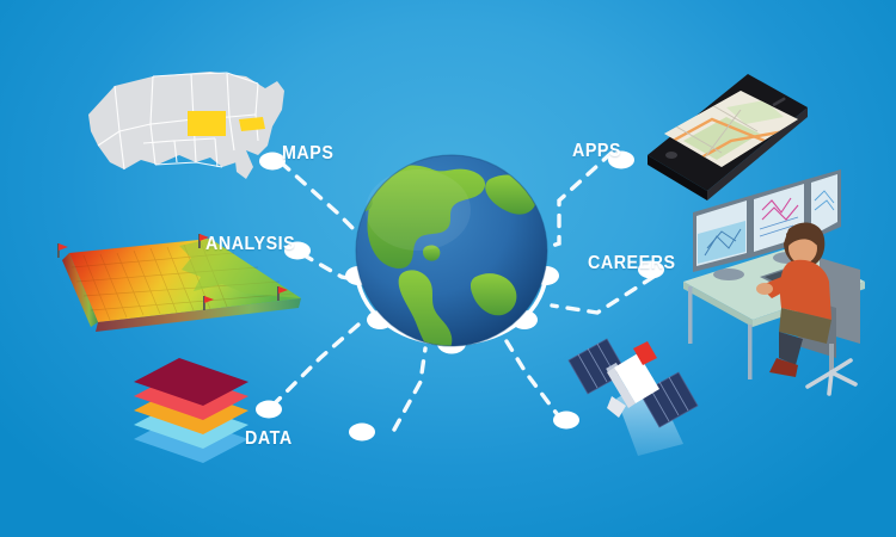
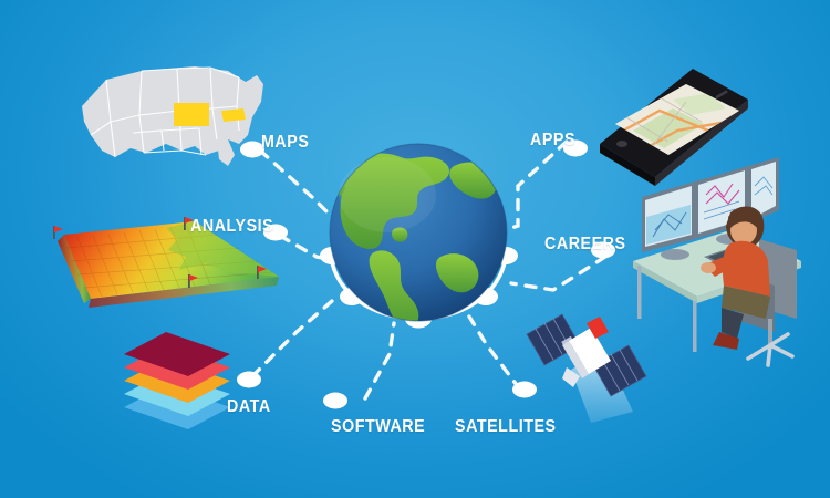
  MAPS
  ANALYSIS
  DATA
+ SOFTWARE
+ SATELLITES
  APPS
  CAREERS
